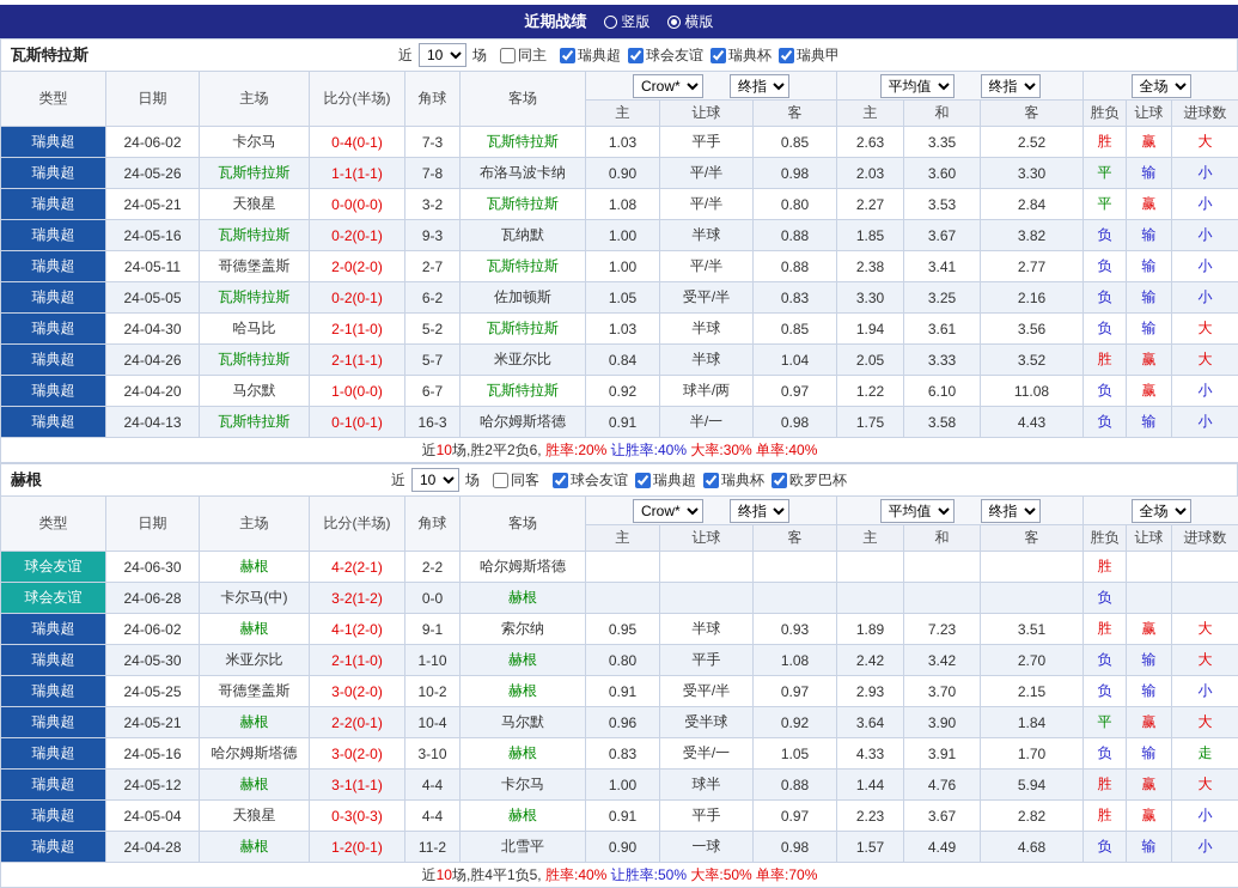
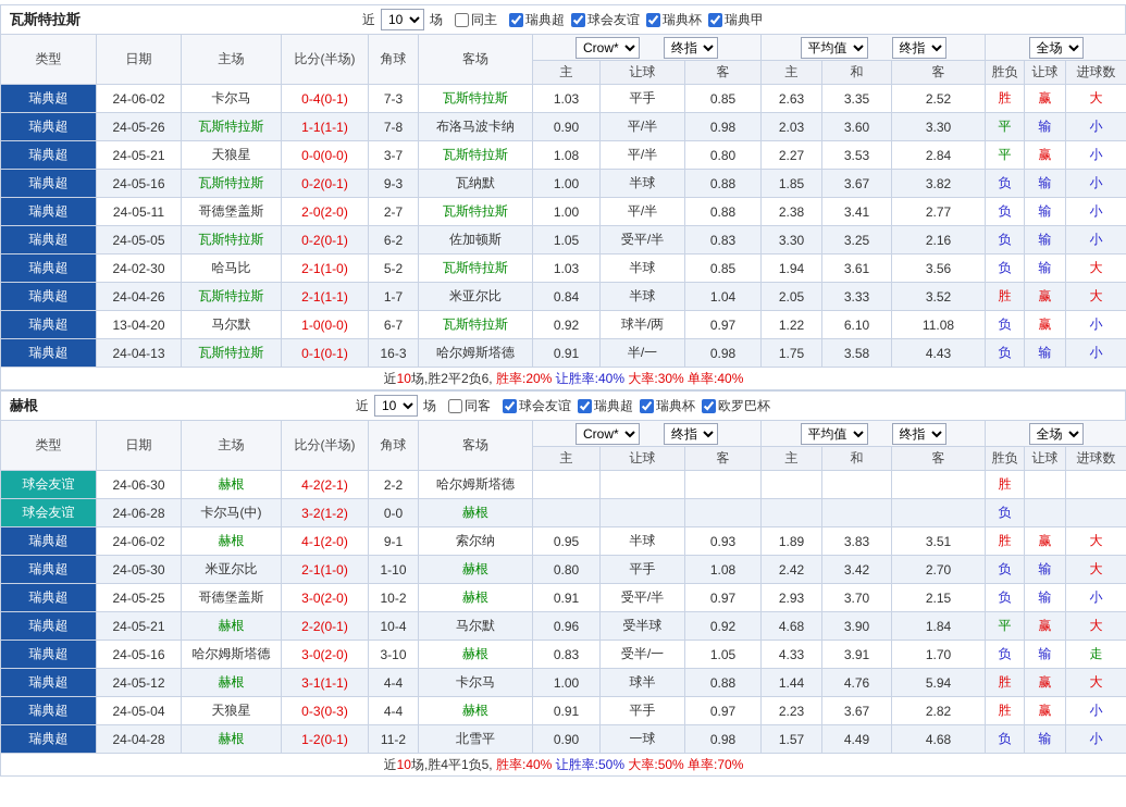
- 近期战绩
- 竖版
- 横版
  瓦斯特拉斯
  近
  10
  场
  同主
  瑞典超
  球会友谊
  瑞典杯
  瑞典甲
  类型	日期	主场	比分(半场)	角球	客场	Crow* 终指	平均值 终指	全场
  主	让球	客	主	和	客	胜负	让球	进球数
  瑞典超	24-06-02	卡尔马	0-4(0-1)	7-3	瓦斯特拉斯	1.03	平手	0.85	2.63	3.35	2.52	胜	赢	大
  瑞典超	24-05-26	瓦斯特拉斯	1-1(1-1)	7-8	布洛马波卡纳	0.90	平/半	0.98	2.03	3.60	3.30	平	输	小
- 瑞典超	24-05-21	天狼星	0-0(0-0)	3-2	瓦斯特拉斯	1.08	平/半	0.80	2.27	3.53	2.84	平	赢	小
+ 瑞典超	24-05-21	天狼星	0-0(0-0)	3-7	瓦斯特拉斯	1.08	平/半	0.80	2.27	3.53	2.84	平	赢	小
  瑞典超	24-05-16	瓦斯特拉斯	0-2(0-1)	9-3	瓦纳默	1.00	半球	0.88	1.85	3.67	3.82	负	输	小
  瑞典超	24-05-11	哥德堡盖斯	2-0(2-0)	2-7	瓦斯特拉斯	1.00	平/半	0.88	2.38	3.41	2.77	负	输	小
  瑞典超	24-05-05	瓦斯特拉斯	0-2(0-1)	6-2	佐加顿斯	1.05	受平/半	0.83	3.30	3.25	2.16	负	输	小
- 瑞典超	24-04-30	哈马比	2-1(1-0)	5-2	瓦斯特拉斯	1.03	半球	0.85	1.94	3.61	3.56	负	输	大
+ 瑞典超	24-02-30	哈马比	2-1(1-0)	5-2	瓦斯特拉斯	1.03	半球	0.85	1.94	3.61	3.56	负	输	大
- 瑞典超	24-04-26	瓦斯特拉斯	2-1(1-1)	5-7	米亚尔比	0.84	半球	1.04	2.05	3.33	3.52	胜	赢	大
+ 瑞典超	24-04-26	瓦斯特拉斯	2-1(1-1)	1-7	米亚尔比	0.84	半球	1.04	2.05	3.33	3.52	胜	赢	大
- 瑞典超	24-04-20	马尔默	1-0(0-0)	6-7	瓦斯特拉斯	0.92	球半/两	0.97	1.22	6.10	11.08	负	赢	小
+ 瑞典超	13-04-20	马尔默	1-0(0-0)	6-7	瓦斯特拉斯	0.92	球半/两	0.97	1.22	6.10	11.08	负	赢	小
  瑞典超	24-04-13	瓦斯特拉斯	0-1(0-1)	16-3	哈尔姆斯塔德	0.91	半/一	0.98	1.75	3.58	4.43	负	输	小
  近10场,胜2平2负6, 胜率:20% 让胜率:40% 大率:30% 单率:40%
  赫根
  近
  10
  场
  同客
  球会友谊
  瑞典超
  瑞典杯
  欧罗巴杯
  类型	日期	主场	比分(半场)	角球	客场	Crow* 终指	平均值 终指	全场
  主	让球	客	主	和	客	胜负	让球	进球数
  球会友谊	24-06-30	赫根	4-2(2-1)	2-2	哈尔姆斯塔德							胜
  球会友谊	24-06-28	卡尔马(中)	3-2(1-2)	0-0	赫根							负
- 瑞典超	24-06-02	赫根	4-1(2-0)	9-1	索尔纳	0.95	半球	0.93	1.89	7.23	3.51	胜	赢	大
+ 瑞典超	24-06-02	赫根	4-1(2-0)	9-1	索尔纳	0.95	半球	0.93	1.89	3.83	3.51	胜	赢	大
  瑞典超	24-05-30	米亚尔比	2-1(1-0)	1-10	赫根	0.80	平手	1.08	2.42	3.42	2.70	负	输	大
  瑞典超	24-05-25	哥德堡盖斯	3-0(2-0)	10-2	赫根	0.91	受平/半	0.97	2.93	3.70	2.15	负	输	小
- 瑞典超	24-05-21	赫根	2-2(0-1)	10-4	马尔默	0.96	受半球	0.92	3.64	3.90	1.84	平	赢	大
+ 瑞典超	24-05-21	赫根	2-2(0-1)	10-4	马尔默	0.96	受半球	0.92	4.68	3.90	1.84	平	赢	大
  瑞典超	24-05-16	哈尔姆斯塔德	3-0(2-0)	3-10	赫根	0.83	受半/一	1.05	4.33	3.91	1.70	负	输	走
  瑞典超	24-05-12	赫根	3-1(1-1)	4-4	卡尔马	1.00	球半	0.88	1.44	4.76	5.94	胜	赢	大
  瑞典超	24-05-04	天狼星	0-3(0-3)	4-4	赫根	0.91	平手	0.97	2.23	3.67	2.82	胜	赢	小
  瑞典超	24-04-28	赫根	1-2(0-1)	11-2	北雪平	0.90	一球	0.98	1.57	4.49	4.68	负	输	小
  近10场,胜4平1负5, 胜率:40% 让胜率:50% 大率:50% 单率:70%
